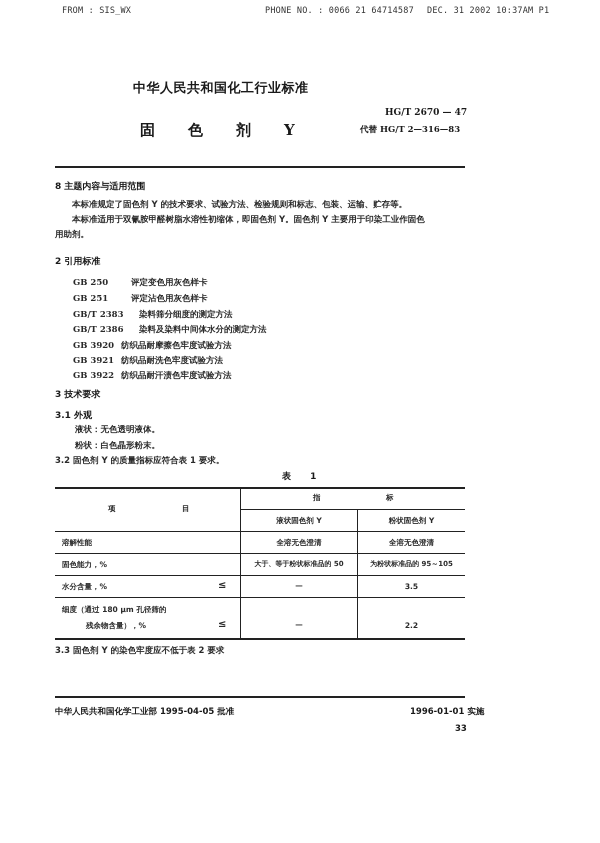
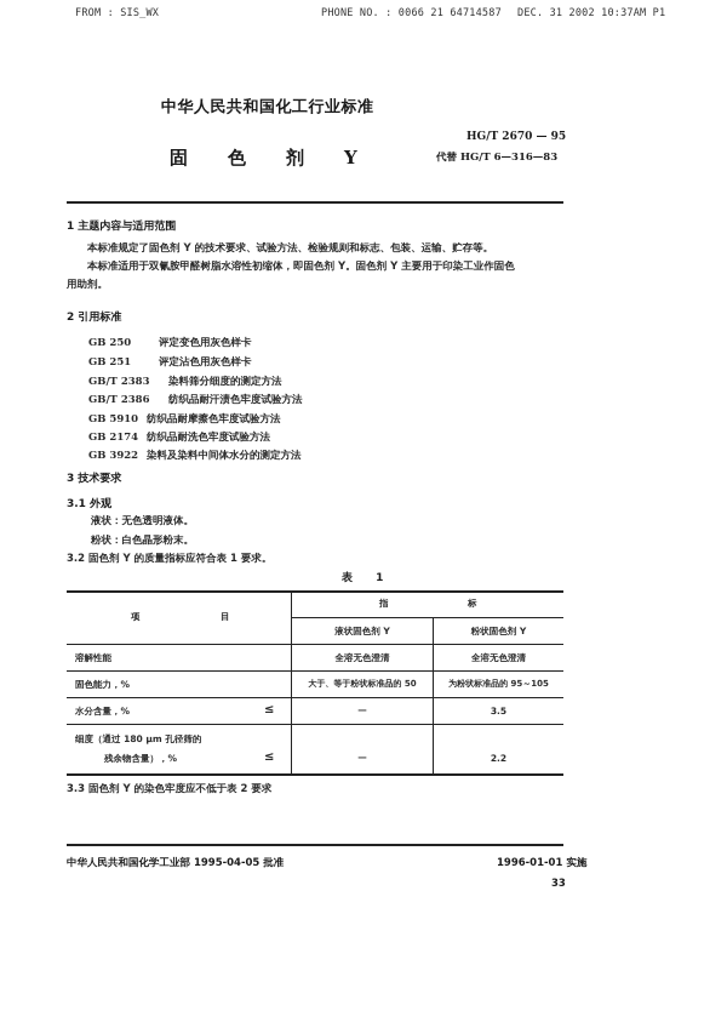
  FROM : SIS_WX
  PHONE NO. : 0066 21 64714587
  DEC. 31 2002 10:37AM P1
  中华人民共和国化工行业标准
- HG/T 2670 — 47
+ HG/T 2670 — 95
- 代替 HG/T 2—316—83
+ 代替 HG/T 6—316—83
  固 色 剂 Y
- 8 主题内容与适用范围
+ 1 主题内容与适用范围
  本标准规定了固色剂 Y 的技术要求、试验方法、检验规则和标志、包装、运输、贮存等。
  本标准适用于双氰胺甲醛树脂水溶性初缩体，即固色剂 Y。固色剂 Y 主要用于印染工业作固色
  用助剂。
  2 引用标准
  GB 250 评定变色用灰色样卡
  GB 251 评定沾色用灰色样卡
  GB/T 2383 染料筛分细度的测定方法
- GB/T 2386 染料及染料中间体水分的测定方法
+ GB/T 2386 纺织品耐汗渍色牢度试验方法
- GB 3920 纺织品耐摩擦色牢度试验方法
+ GB 5910 纺织品耐摩擦色牢度试验方法
- GB 3921 纺织品耐洗色牢度试验方法
+ GB 2174 纺织品耐洗色牢度试验方法
- GB 3922 纺织品耐汗渍色牢度试验方法
+ GB 3922 染料及染料中间体水分的测定方法
  3 技术要求
  3.1 外观
  液状：无色透明液体。
  粉状：白色晶形粉末。
  3.2 固色剂 Y 的质量指标应符合表 1 要求。
  表 1
  项
  目
  指
  标
  液状固色剂 Y
  粉状固色剂 Y
  溶解性能
  全溶无色澄清
  全溶无色澄清
  固色能力，%
  大于、等于粉状标准品的 50
  为粉状标准品的 95～105
  水分含量，%
  ≤
  —
  3.5
  细度（通过 180 μm 孔径筛的
  残余物含量），%
  ≤
  —
  2.2
  3.3 固色剂 Y 的染色牢度应不低于表 2 要求
  中华人民共和国化学工业部 1995-04-05 批准
  1996-01-01 实施
  33
